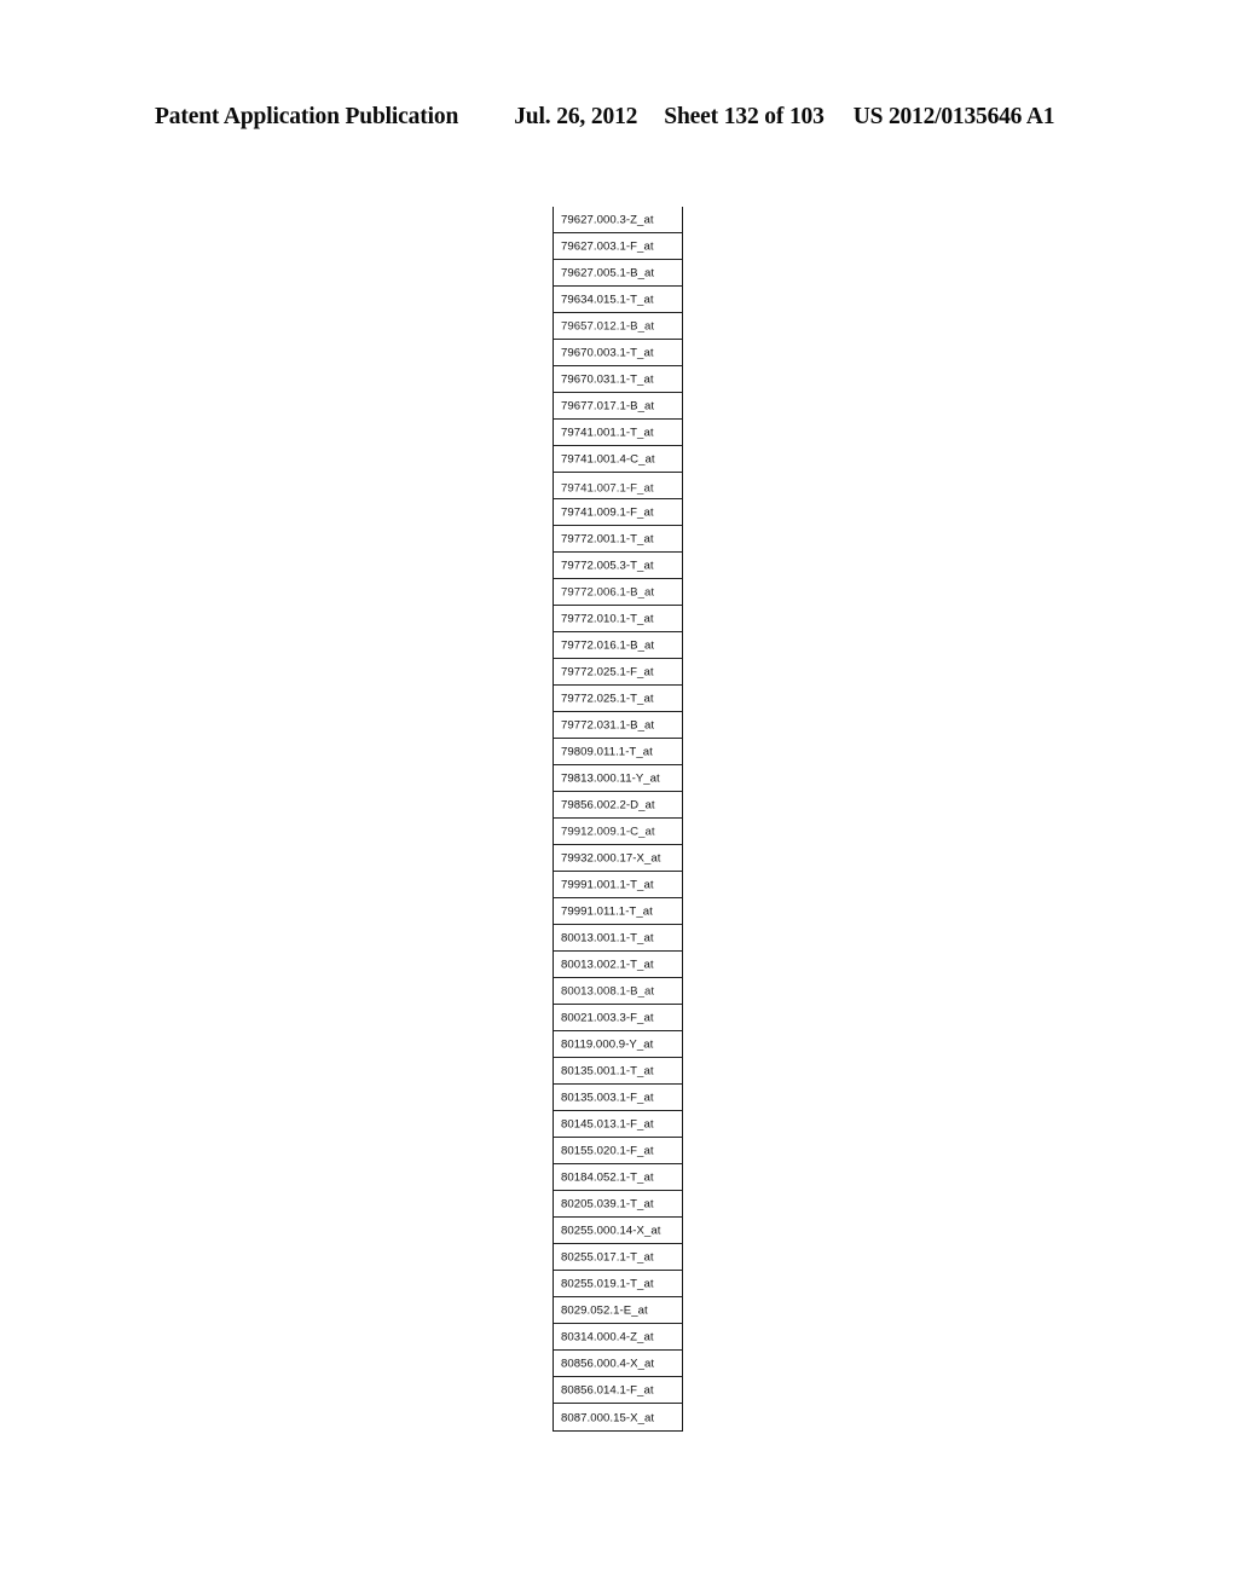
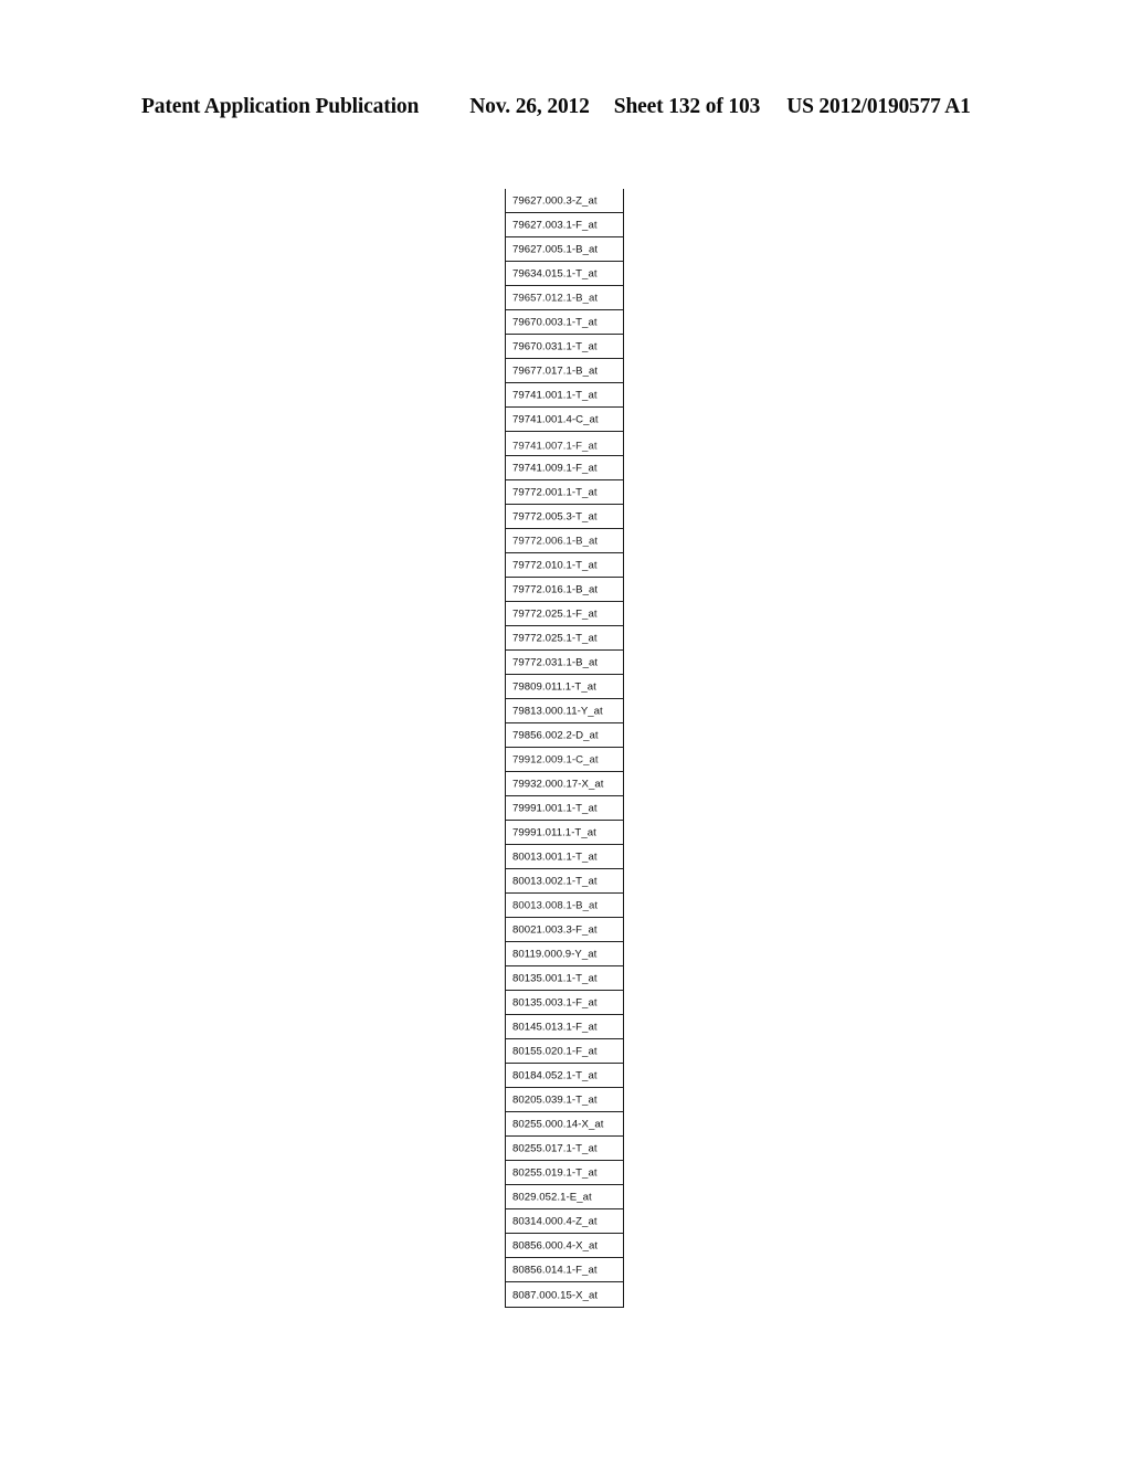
  Patent Application Publication
- Jul. 26, 2012
+ Nov. 26, 2012
  Sheet 132 of 103
- US 2012/0135646 A1
+ US 2012/0190577 A1
  79627.000.3-Z_at
  79627.003.1-F_at
  79627.005.1-B_at
  79634.015.1-T_at
  79657.012.1-B_at
  79670.003.1-T_at
  79670.031.1-T_at
  79677.017.1-B_at
  79741.001.1-T_at
  79741.001.4-C_at
  79741.007.1-F_at
  79741.009.1-F_at
  79772.001.1-T_at
  79772.005.3-T_at
  79772.006.1-B_at
  79772.010.1-T_at
  79772.016.1-B_at
  79772.025.1-F_at
  79772.025.1-T_at
  79772.031.1-B_at
  79809.011.1-T_at
  79813.000.11-Y_at
  79856.002.2-D_at
  79912.009.1-C_at
  79932.000.17-X_at
  79991.001.1-T_at
  79991.011.1-T_at
  80013.001.1-T_at
  80013.002.1-T_at
  80013.008.1-B_at
  80021.003.3-F_at
  80119.000.9-Y_at
  80135.001.1-T_at
  80135.003.1-F_at
  80145.013.1-F_at
  80155.020.1-F_at
  80184.052.1-T_at
  80205.039.1-T_at
  80255.000.14-X_at
  80255.017.1-T_at
  80255.019.1-T_at
  8029.052.1-E_at
  80314.000.4-Z_at
  80856.000.4-X_at
  80856.014.1-F_at
  8087.000.15-X_at
